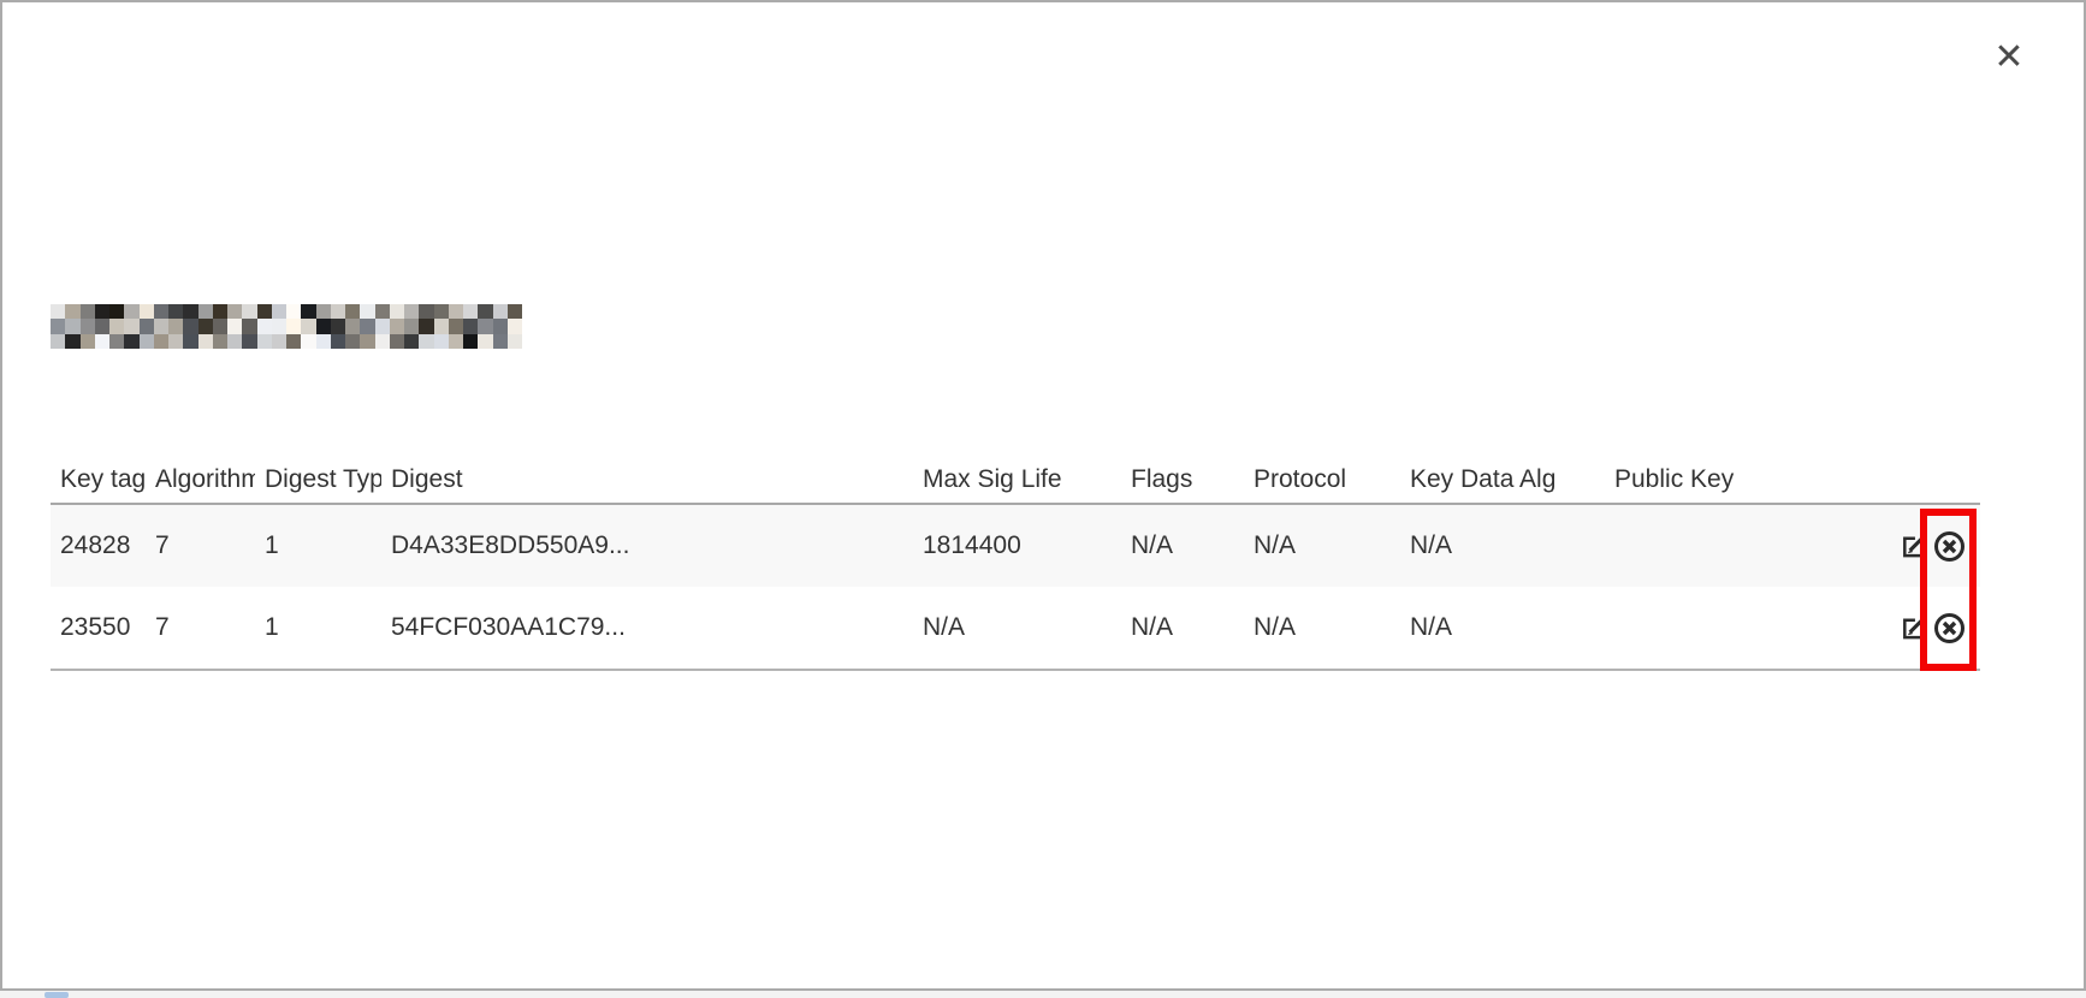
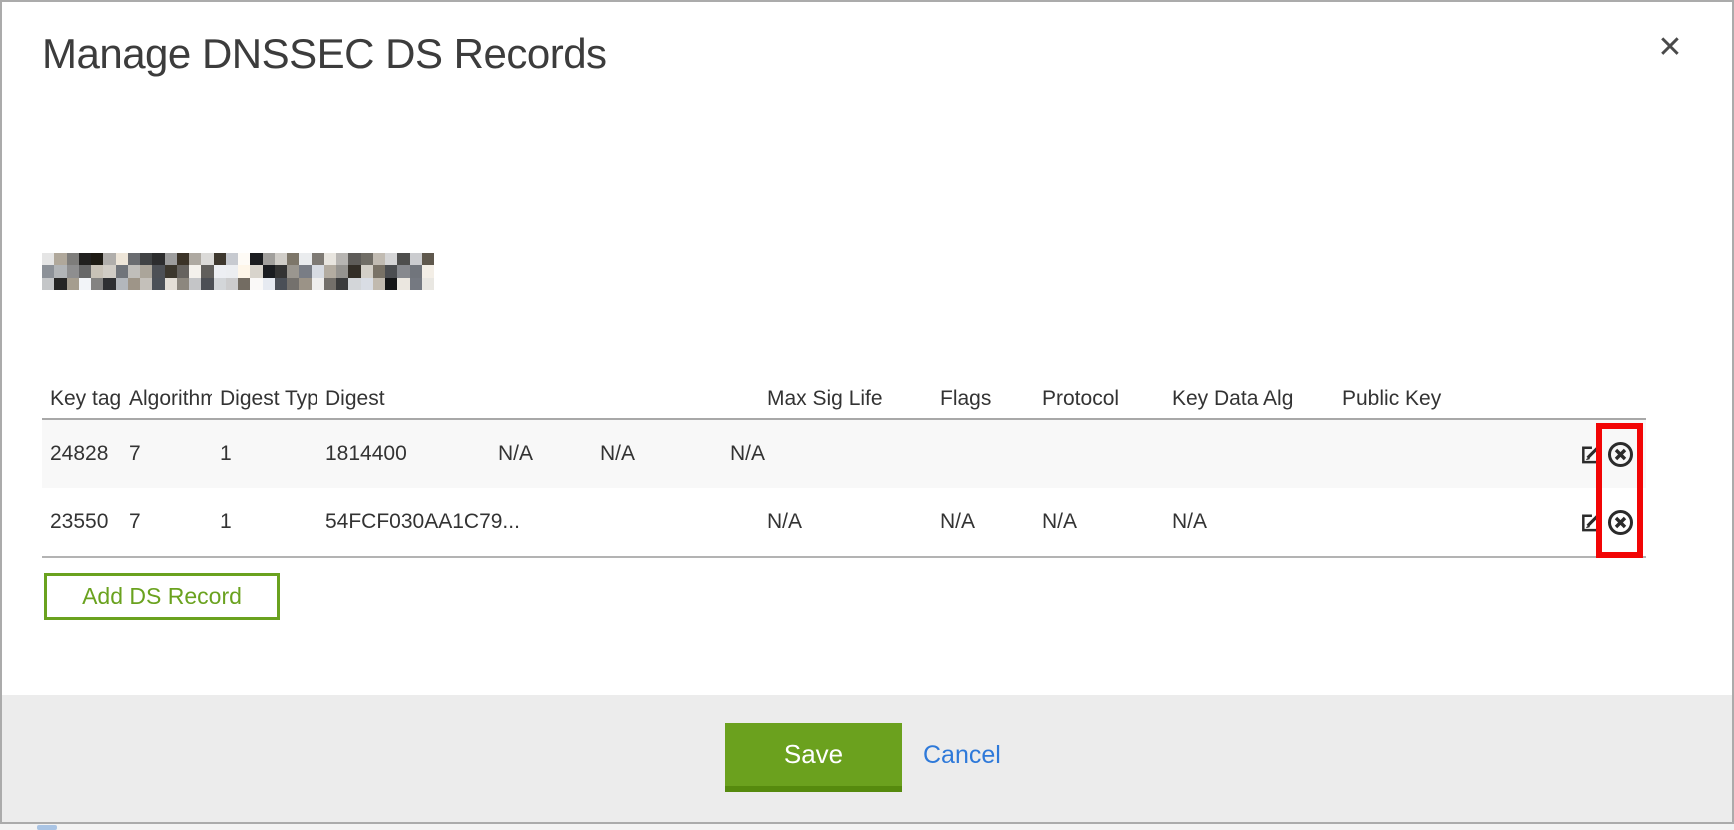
+ Manage DNSSEC DS Records
  ✕
  Key tag
  Algorithm
  Digest Typ
  Digest
  Max Sig Life
  Flags
  Protocol
  Key Data Alg
  Public Key
  24828
  7
  1
- D4A33E8DD550A9...
  1814400
  N/A
  N/A
  N/A
  23550
  7
  1
  54FCF030AA1C79...
  N/A
  N/A
  N/A
  N/A
+ Add DS Record
+ Save
+ Cancel
